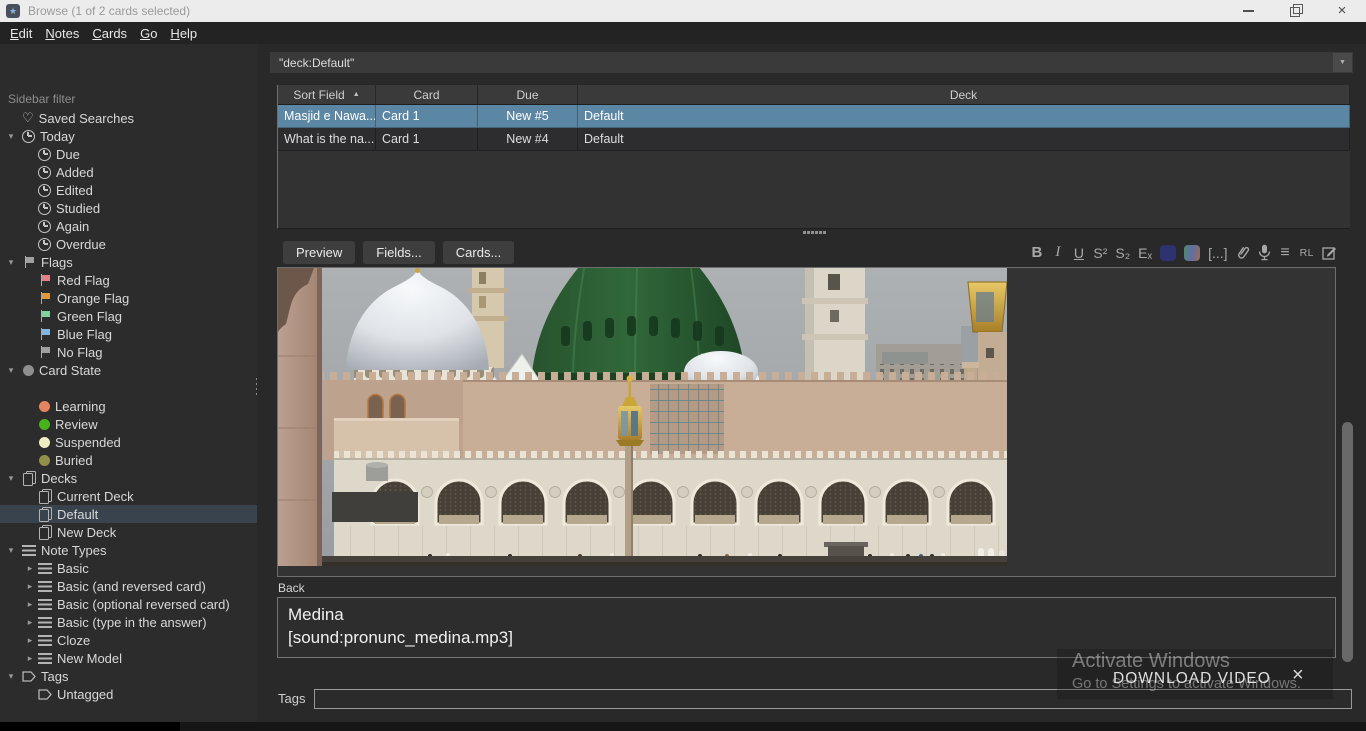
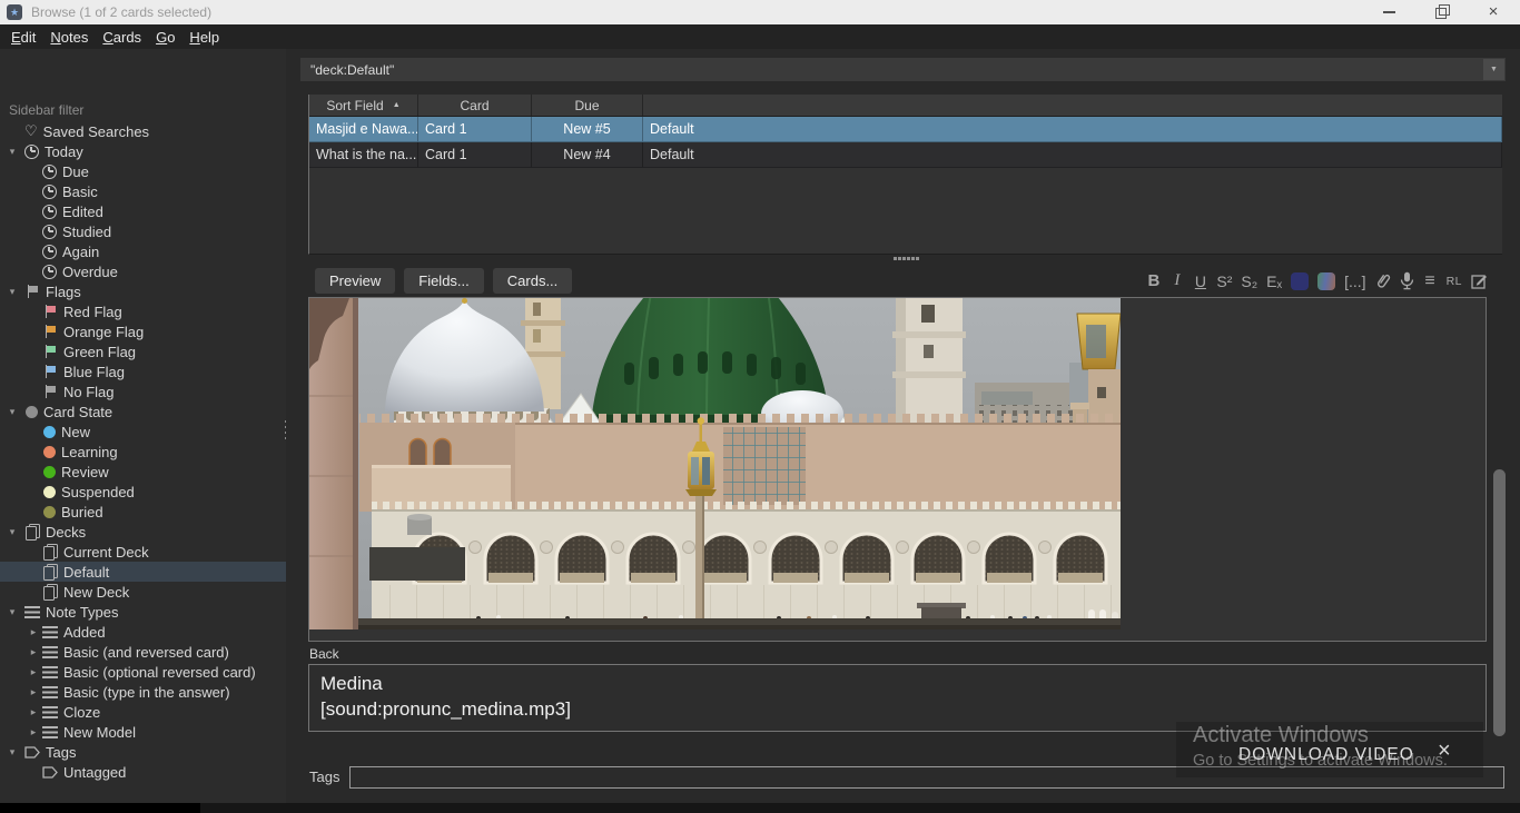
  ★
  Browse (1 of 2 cards selected)
  ×
  Edit
  Notes
  Cards
  Go
  Help
  Sidebar filter
  ♡
  Saved Searches
  ▾
  Today
  Due
- Added
+ Basic
  Edited
  Studied
  Again
  Overdue
  ▾
  Flags
  Red Flag
  Orange Flag
  Green Flag
  Blue Flag
  No Flag
  ▾
  Card State
+ New
  Learning
  Review
  Suspended
  Buried
  ▾
  Decks
  Current Deck
  Default
  New Deck
  ▾
  Note Types
  ▸
- Basic
+ Added
  ▸
  Basic (and reversed card)
  ▸
  Basic (optional reversed card)
  ▸
  Basic (type in the answer)
  ▸
  Cloze
  ▸
  New Model
  ▾
  Tags
  Untagged
  "deck:Default"
  Sort Field
  Card
  Due
- Deck
  Masjid e Nawa...
  Card 1
  New #5
  Default
  What is the na...
  Card 1
  New #4
  Default
  Preview
  Fields...
  Cards...
  B
  I
  U
  S²
  S₂
  Eₓ
  [...]
  ≡
  RL
  Back
  Medina
  [sound:pronunc_medina.mp3]
  Tags
  Activate Windows
  Go to Settings to activate Windows.
  DOWNLOAD VIDEO
  ×
